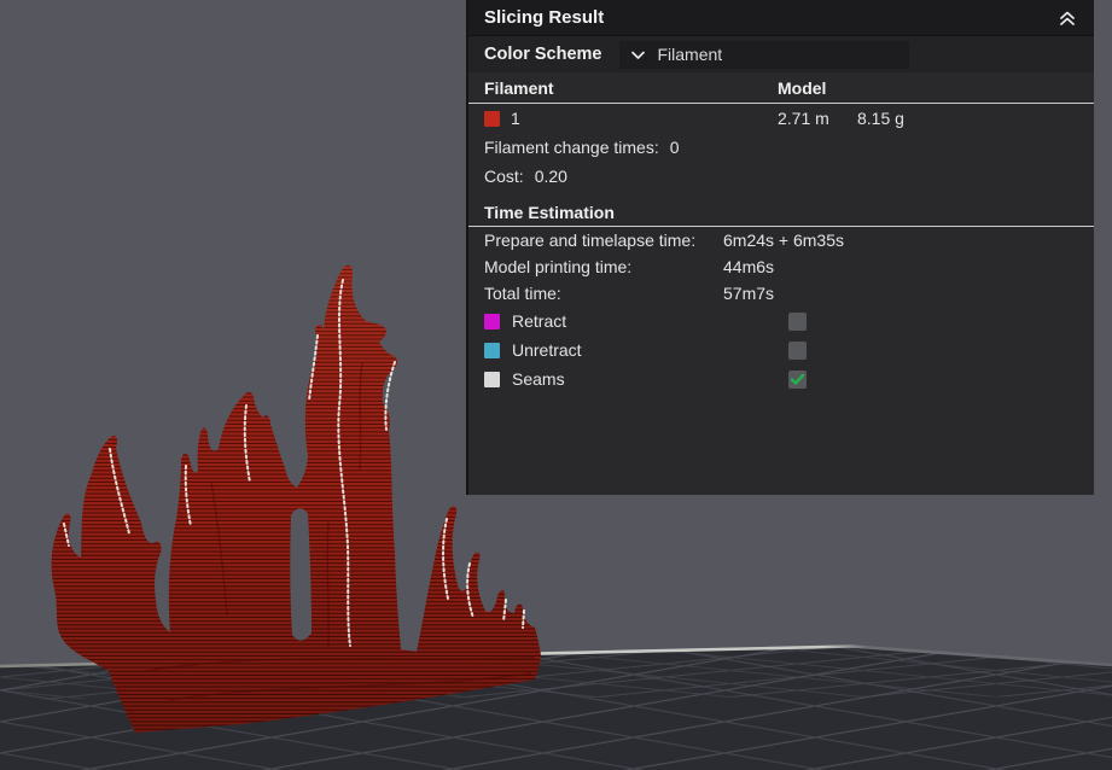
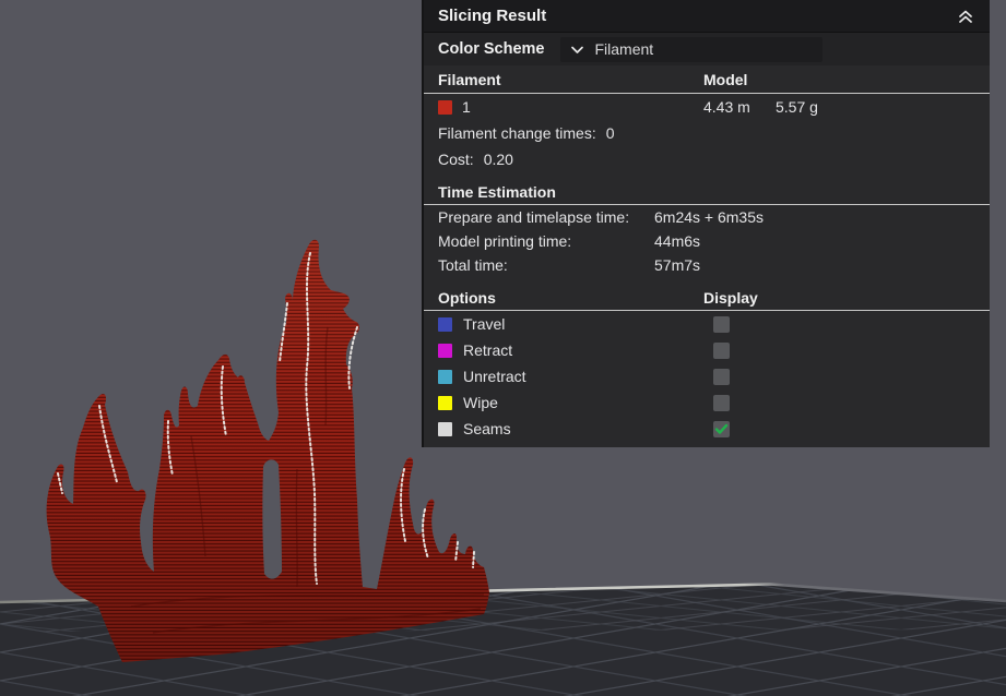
  Slicing Result
  Color Scheme
  Filament
  Filament
  Model
  1
- 2.71 m
+ 4.43 m
- 8.15 g
+ 5.57 g
  Filament change times:
  0
  Cost:
  0.20
  Time Estimation
  Prepare and timelapse time:
  6m24s + 6m35s
  Model printing time:
  44m6s
  Total time:
  57m7s
+ Options
+ Display
+ Travel
  Retract
  Unretract
+ Wipe
  Seams
